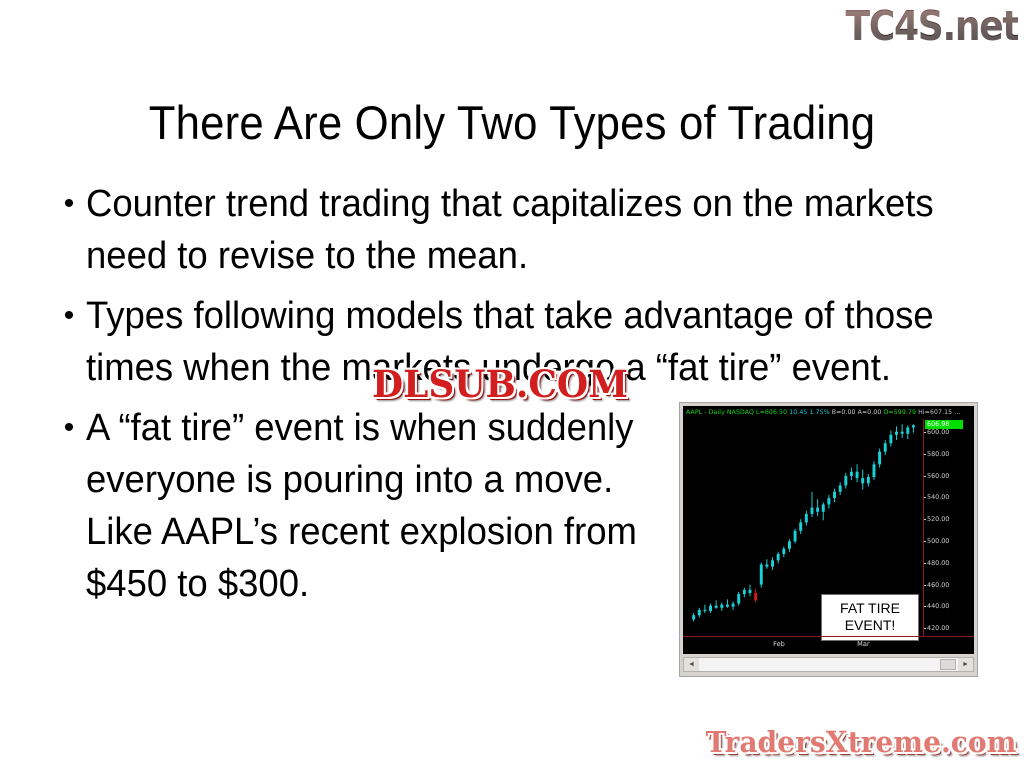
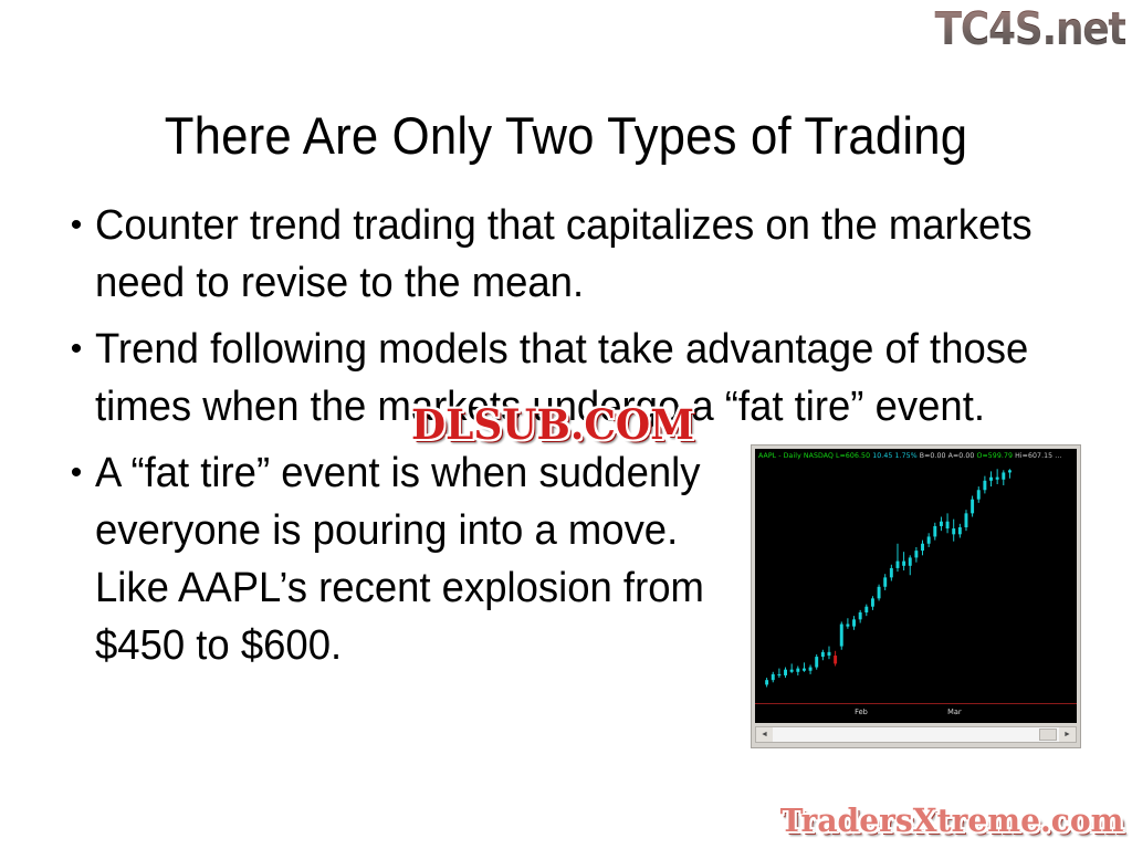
  TC4S.net
  There Are Only Two Types of Trading
  •
  Counter trend trading that capitalizes on the markets need to revise to the mean.
  •
- Types following models that take advantage of those times when the markets undergo a “fat tire” event.
+ Trend following models that take advantage of those times when the markets undergo a “fat tire” event.
  •
- A “fat tire” event is when suddenly everyone is pouring into a move. Like AAPL’s recent explosion from $450 to $300.
+ A “fat tire” event is when suddenly everyone is pouring into a move. Like AAPL’s recent explosion from $450 to $600.
  DLSUB.COM
- FAT TIRE
- EVENT!
- 606.98
- 600.00
- 580.00
- 560.00
- 540.00
- 520.00
- 500.00
- 480.00
- 460.00
- 440.00
- 420.00
  Feb
  Mar
  TradersXtreme.com
